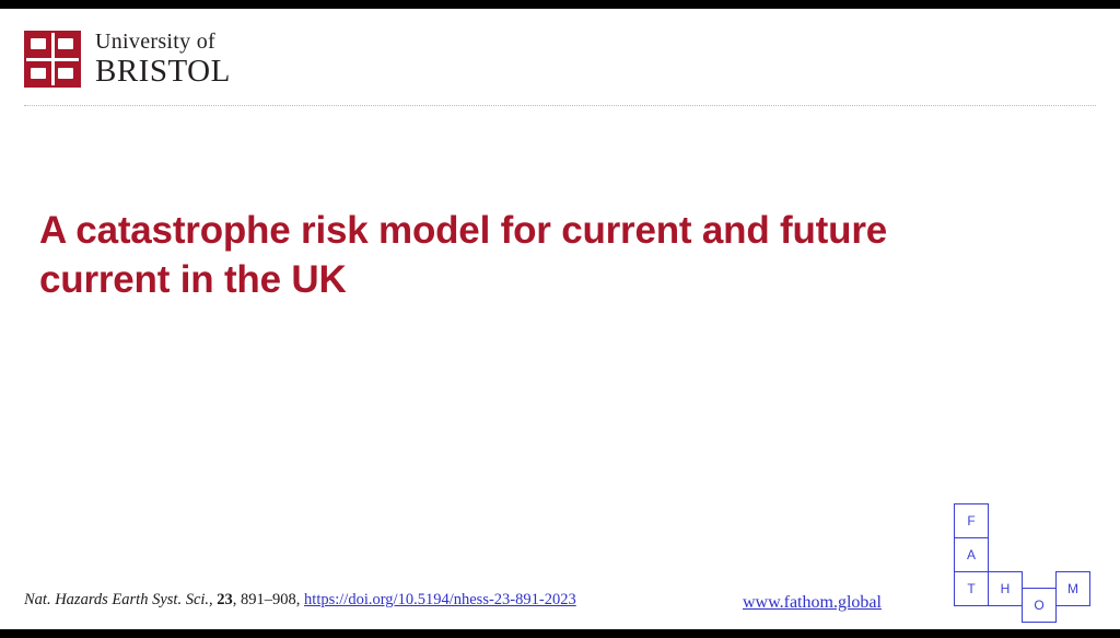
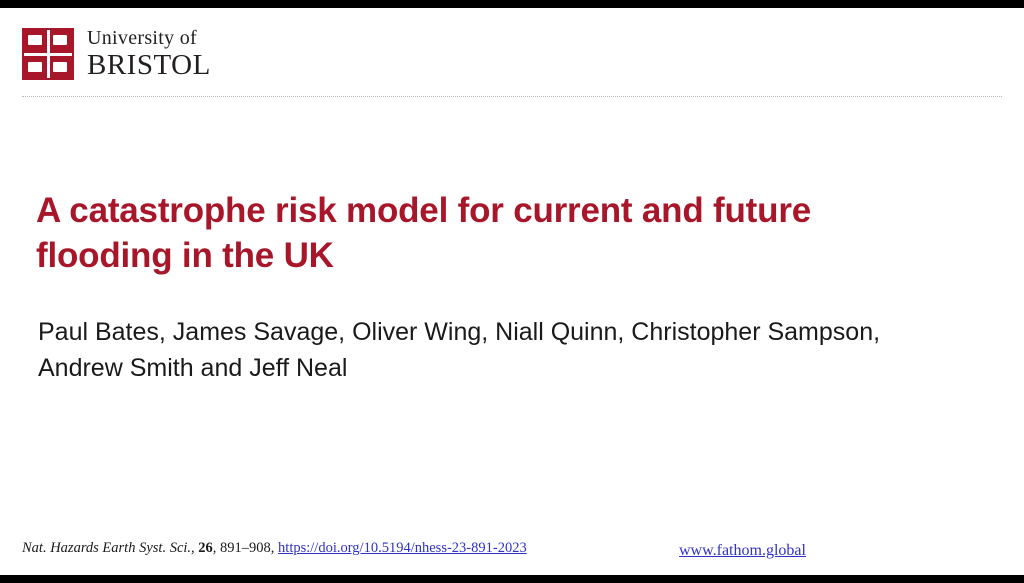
  University of
  BRISTOL
- A catastrophe risk model for current and future current in the UK
+ A catastrophe risk model for current and future flooding in the UK
+ Paul Bates, James Savage, Oliver Wing, Niall Quinn, Christopher Sampson, Andrew Smith and Jeff Neal
- Nat. Hazards Earth Syst. Sci., 23, 891–908, https://doi.org/10.5194/nhess-23-891-2023
+ Nat. Hazards Earth Syst. Sci., 26, 891–908, https://doi.org/10.5194/nhess-23-891-2023
  www.fathom.global
- F
- A
- T
- H
- M
- O
